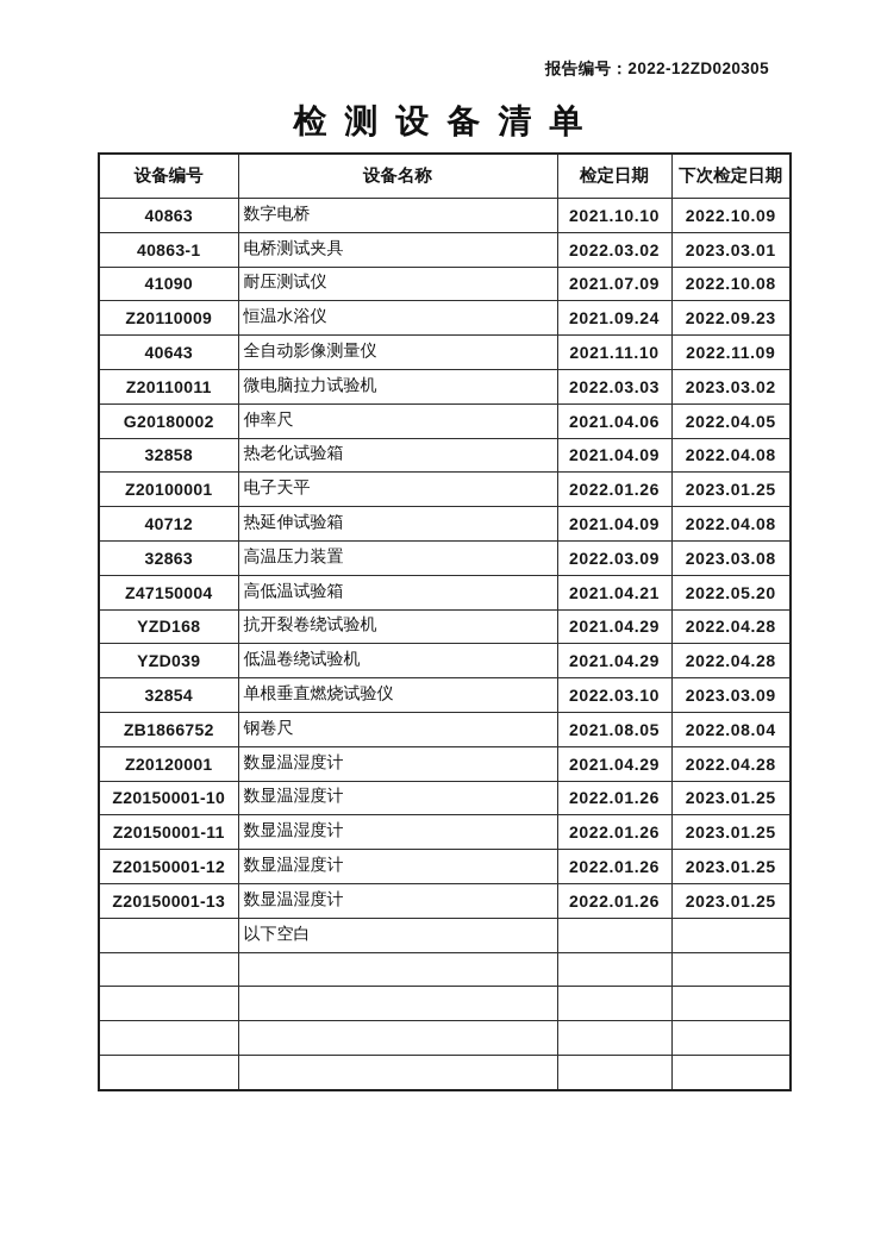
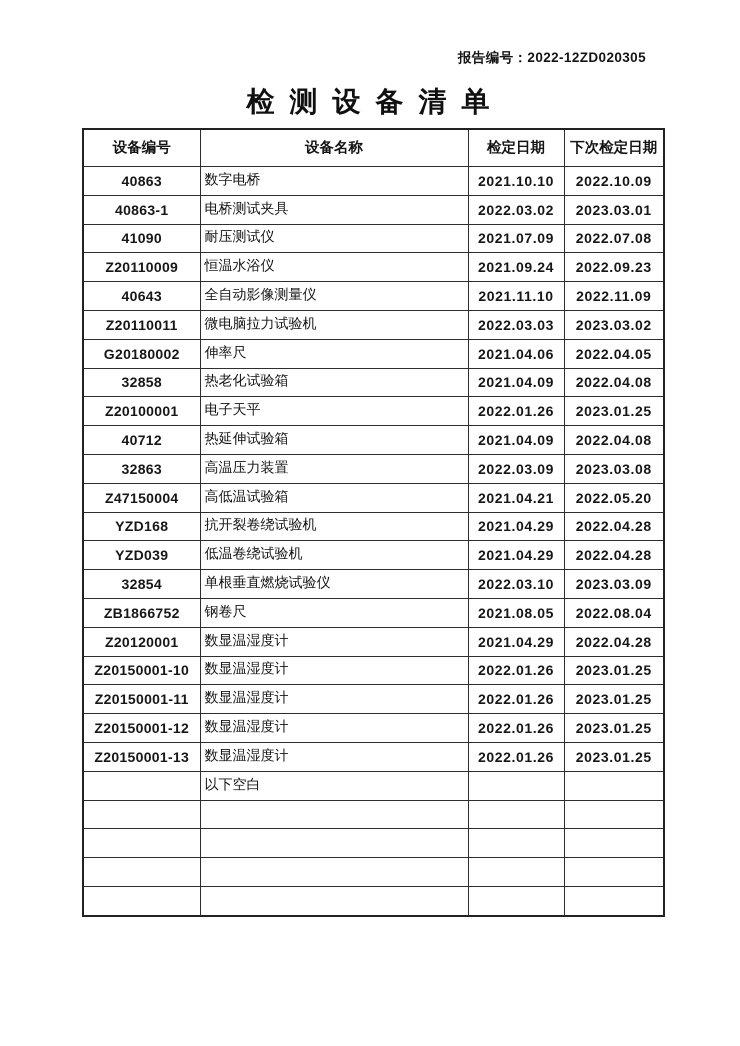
  报告编号：2022-12ZD020305
  检 测 设 备 清 单
  设备编号	设备名称	检定日期	下次检定日期
  40863	数字电桥	2021.10.10	2022.10.09
  40863-1	电桥测试夹具	2022.03.02	2023.03.01
- 41090	耐压测试仪	2021.07.09	2022.10.08
+ 41090	耐压测试仪	2021.07.09	2022.07.08
  Z20110009	恒温水浴仪	2021.09.24	2022.09.23
  40643	全自动影像测量仪	2021.11.10	2022.11.09
  Z20110011	微电脑拉力试验机	2022.03.03	2023.03.02
  G20180002	伸率尺	2021.04.06	2022.04.05
  32858	热老化试验箱	2021.04.09	2022.04.08
  Z20100001	电子天平	2022.01.26	2023.01.25
  40712	热延伸试验箱	2021.04.09	2022.04.08
  32863	高温压力装置	2022.03.09	2023.03.08
  Z47150004	高低温试验箱	2021.04.21	2022.05.20
  YZD168	抗开裂卷绕试验机	2021.04.29	2022.04.28
  YZD039	低温卷绕试验机	2021.04.29	2022.04.28
  32854	单根垂直燃烧试验仪	2022.03.10	2023.03.09
  ZB1866752	钢卷尺	2021.08.05	2022.08.04
  Z20120001	数显温湿度计	2021.04.29	2022.04.28
  Z20150001-10	数显温湿度计	2022.01.26	2023.01.25
  Z20150001-11	数显温湿度计	2022.01.26	2023.01.25
  Z20150001-12	数显温湿度计	2022.01.26	2023.01.25
  Z20150001-13	数显温湿度计	2022.01.26	2023.01.25
  	以下空白
